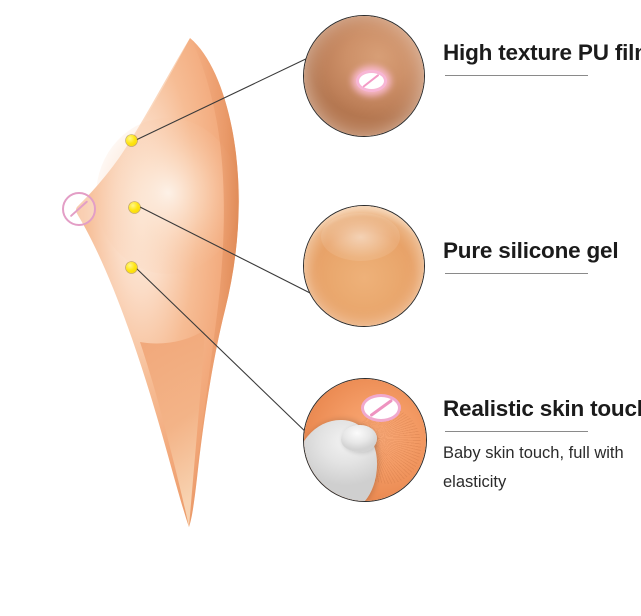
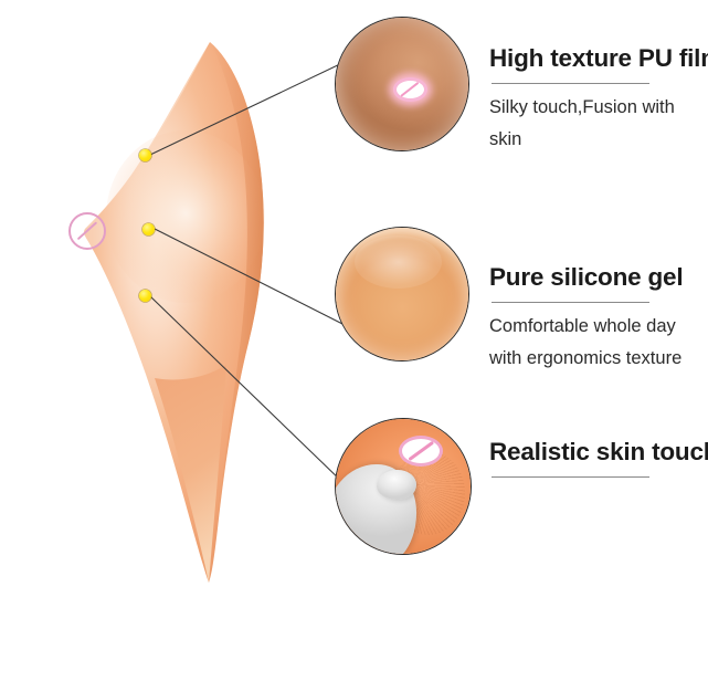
  High texture PU fil
+ Silky touch,Fusion with skin
  Pure silicone gel
+ Comfortable whole day with ergonomics texture
  Realistic skin touc
- Baby skin touch, full with elasticity
